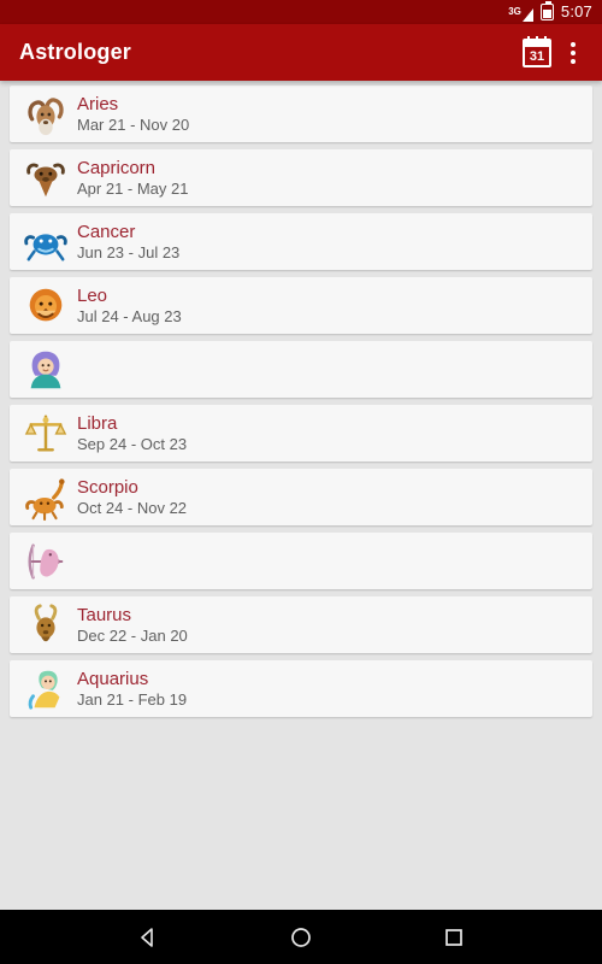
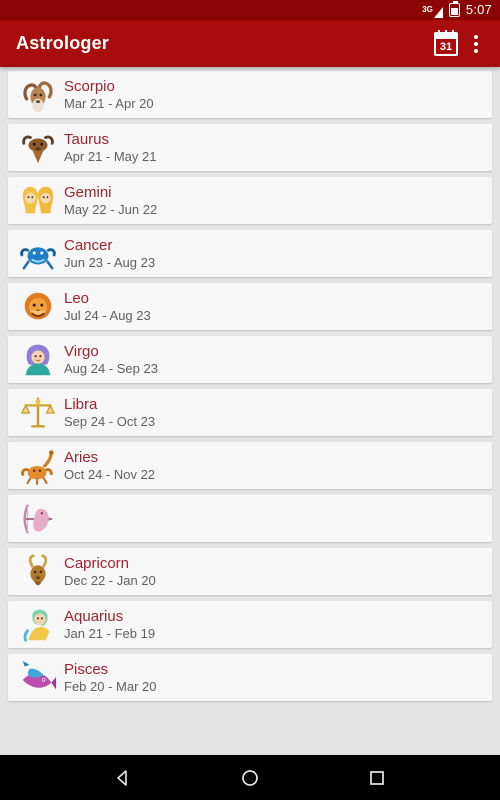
  3G
  5:07
  Astrologer
  31
- Aries
+ Scorpio
- Mar 21 - Nov 20
+ Mar 21 - Apr 20
- Capricorn
+ Taurus
  Apr 21 - May 21
+ Gemini
+ May 22 - Jun 22
  Cancer
- Jun 23 - Jul 23
+ Jun 23 - Aug 23
  Leo
  Jul 24 - Aug 23
+ Virgo
+ Aug 24 - Sep 23
  Libra
  Sep 24 - Oct 23
- Scorpio
+ Aries
  Oct 24 - Nov 22
- Taurus
+ Capricorn
  Dec 22 - Jan 20
  Aquarius
  Jan 21 - Feb 19
+ Pisces
+ Feb 20 - Mar 20
